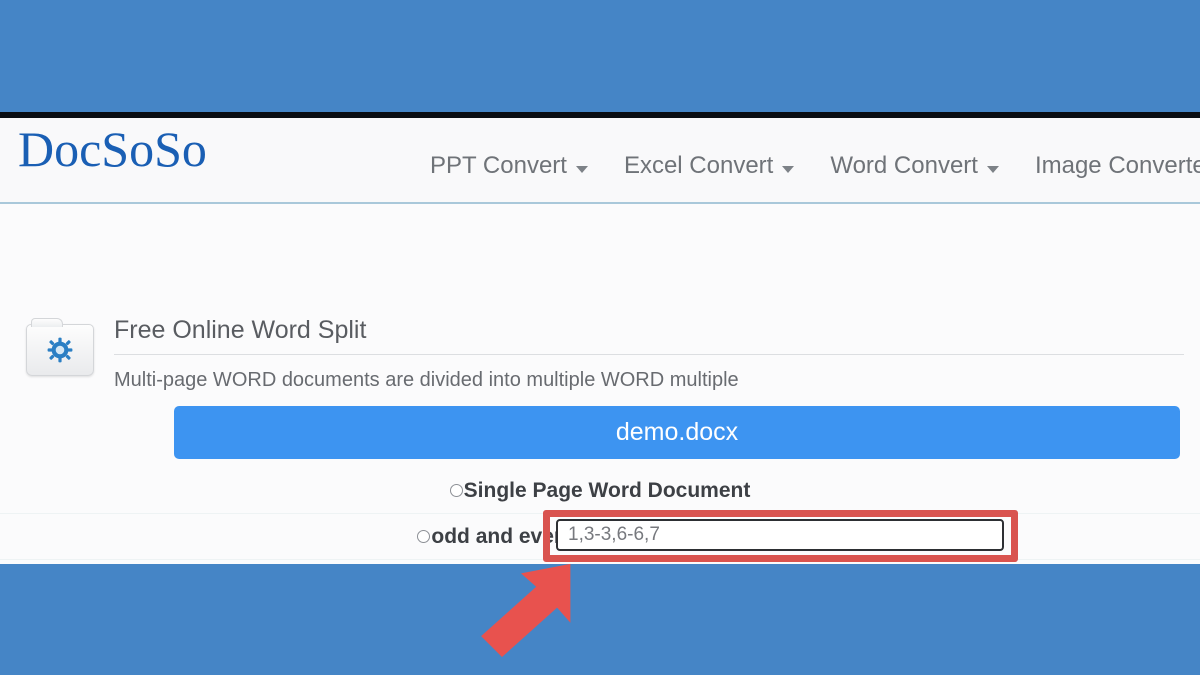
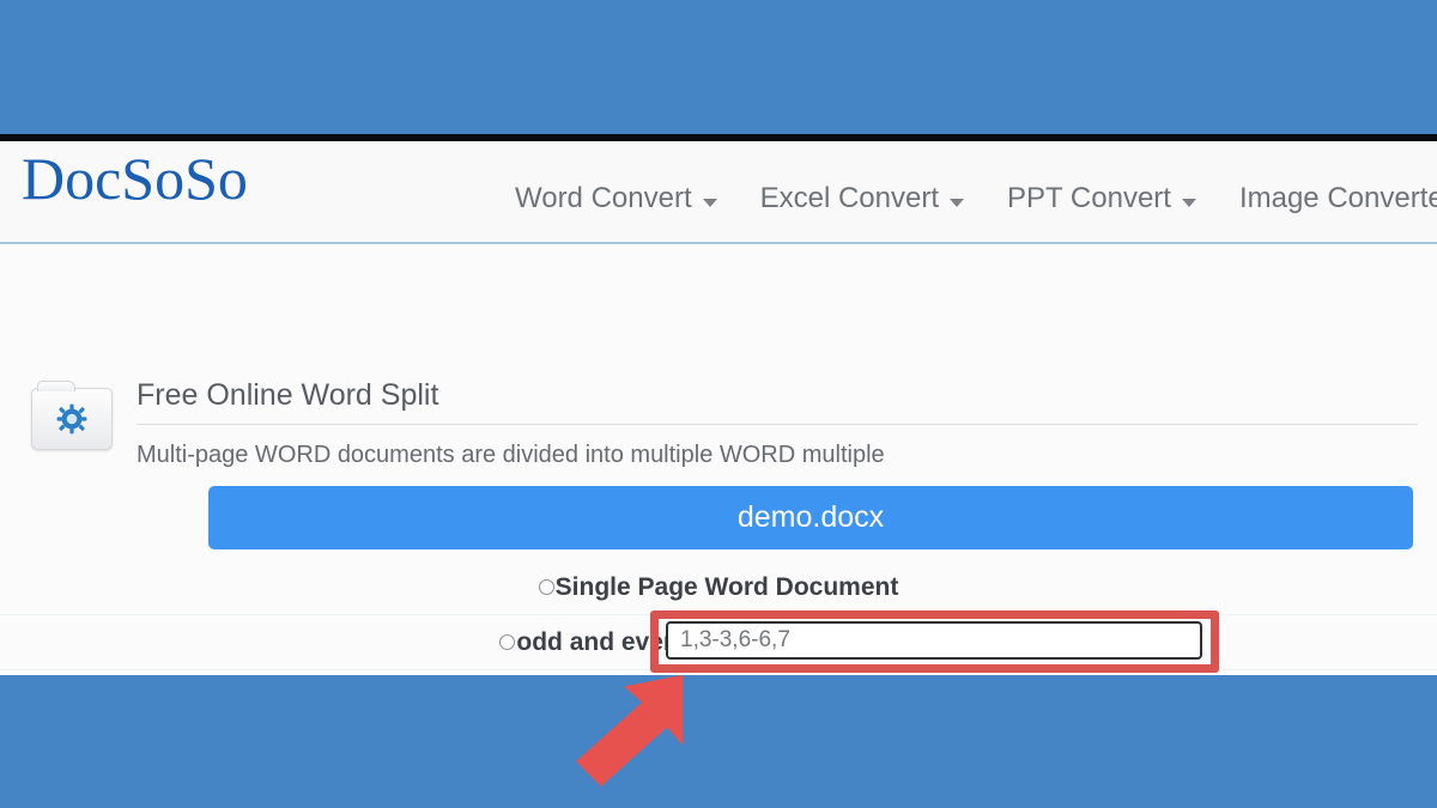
  DocSoSo
- PPT Convert
+ Word Convert
  Excel Convert
- Word Convert
+ PPT Convert
  Image Converte
  Free Online Word Split
  Multi-page WORD documents are divided into multiple WORD multiple
  demo.docx
  Single Page Word Document
  1,3-3,6-6,7
